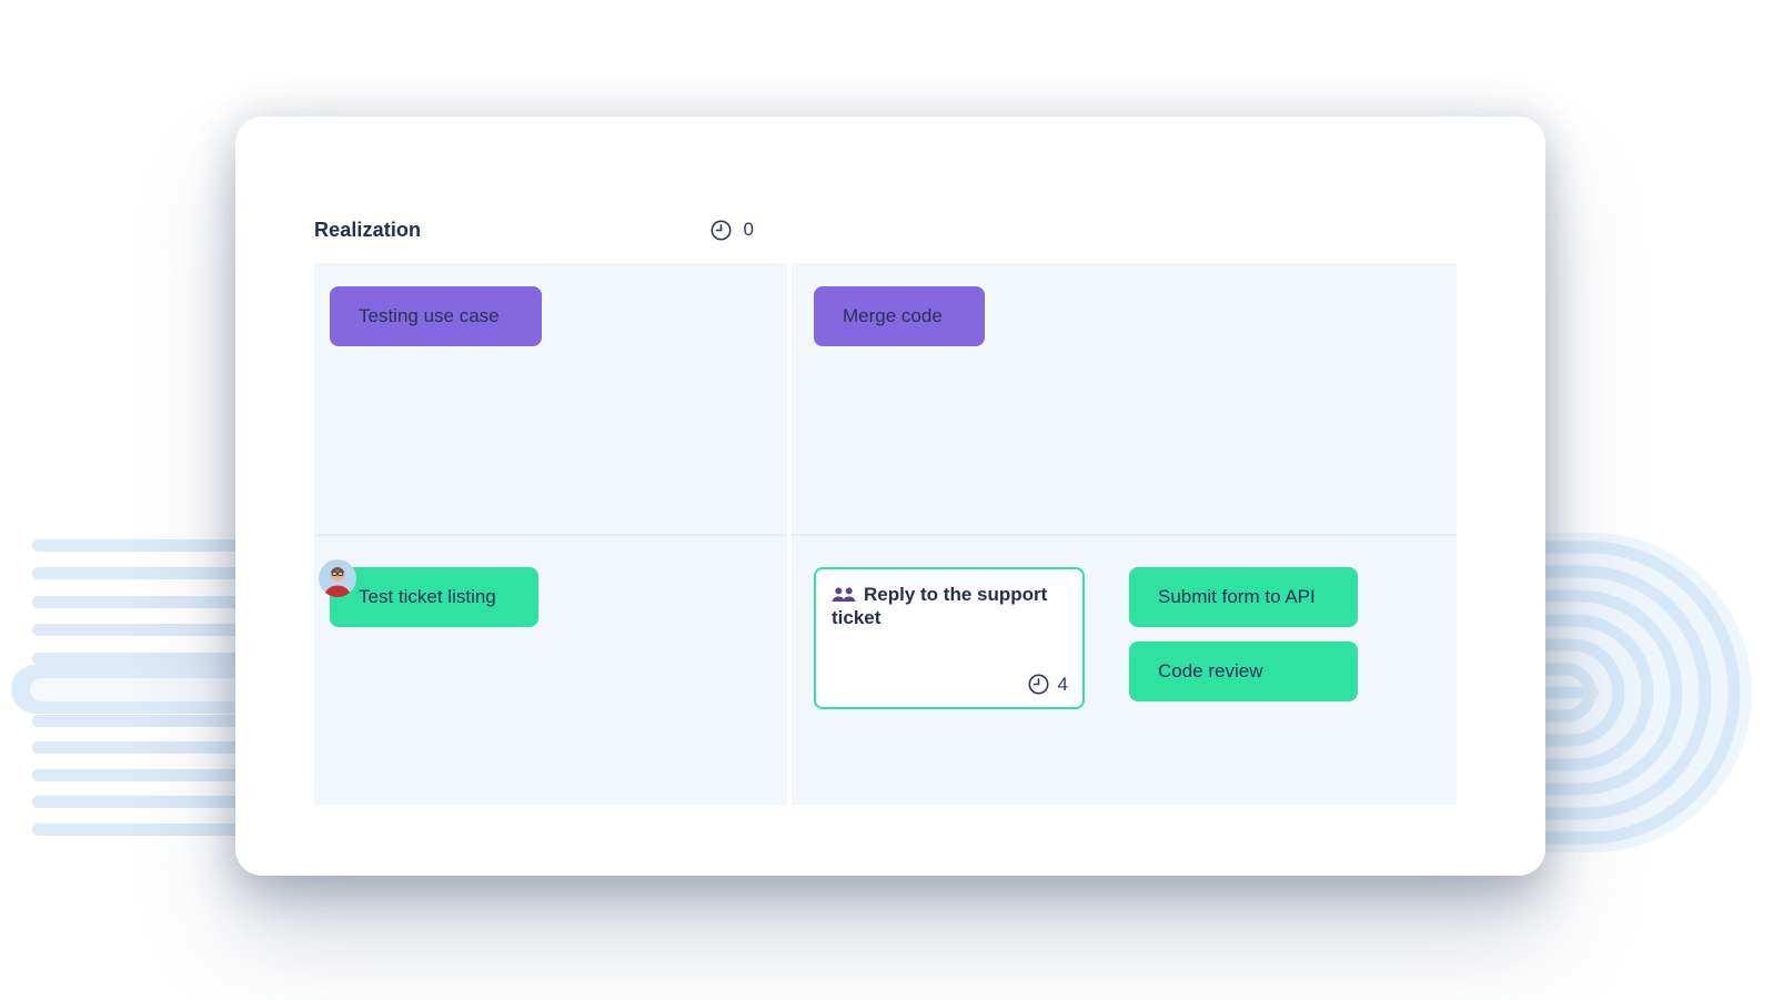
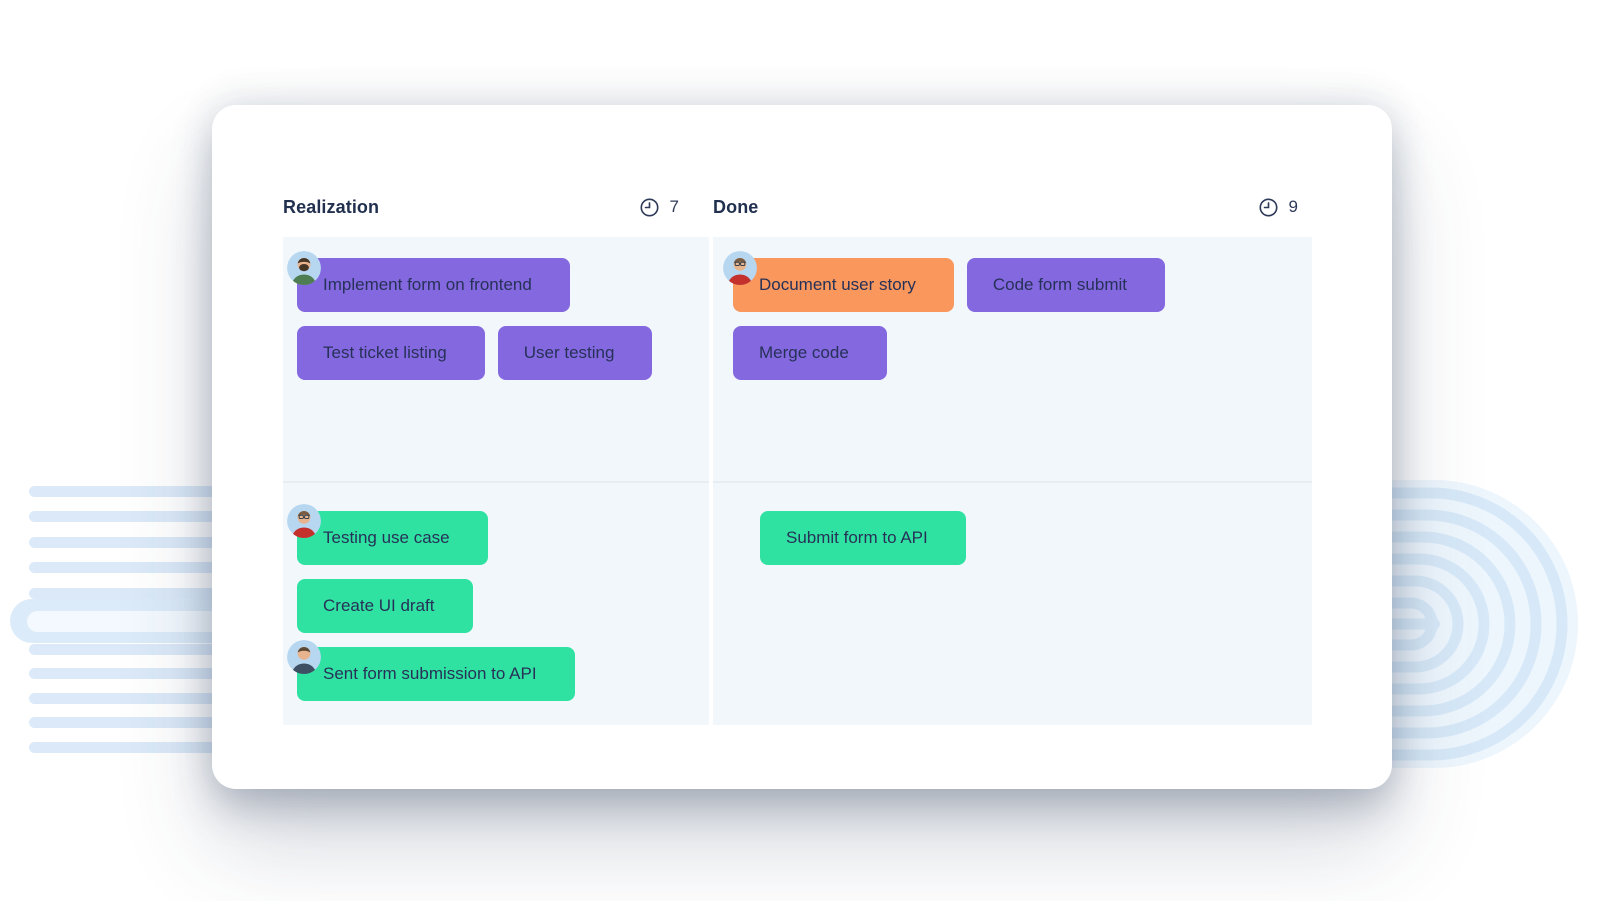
  Realization
- 0
+ 7
+ Done
+ 9
+ Implement form on frontend
- Testing use case
+ Test ticket listing
+ User testing
- Test ticket listing
+ Testing use case
+ Create UI draft
+ Sent form submission to API
+ Document user story
+ Code form submit
  Merge code
- Reply to the support ticket
- 4
  Submit form to API
- Code review
